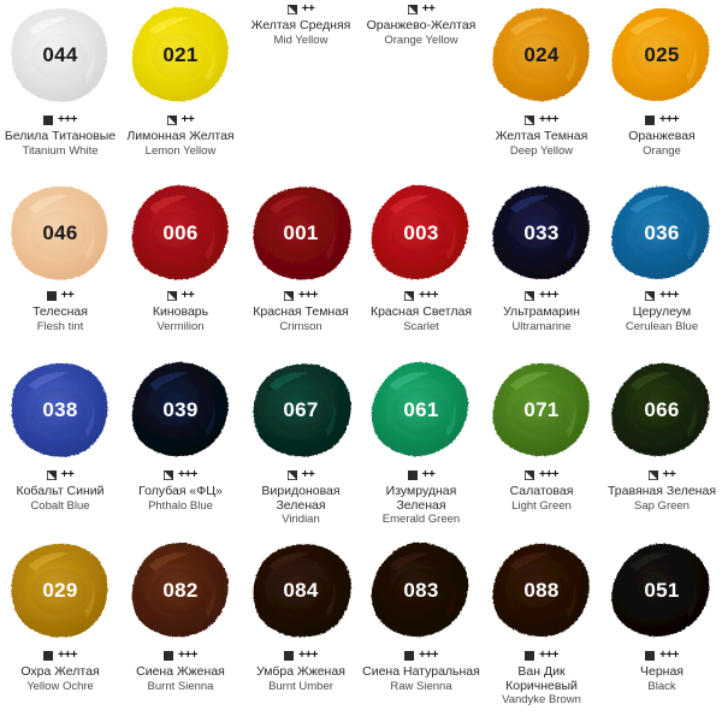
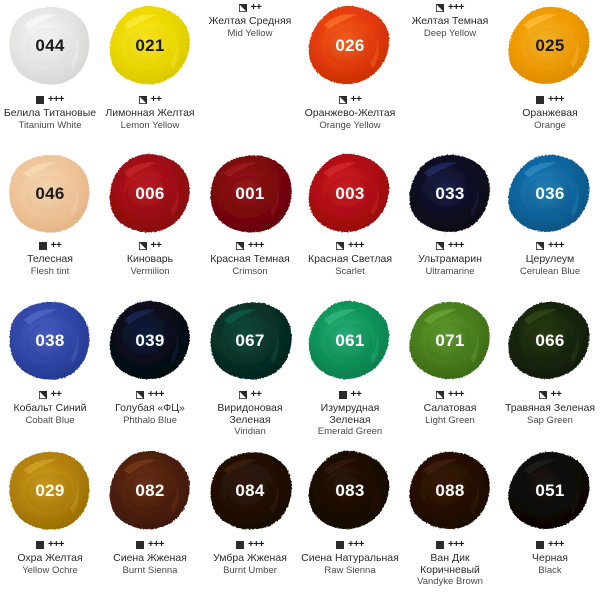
  044
  +++
  Белила Титановые
  Titanium White
  021
  ++
  Лимонная Желтая
  Lemon Yellow
  ++
  Желтая Средняя
  Mid Yellow
+ 026
  ++
  Оранжево-Желтая
  Orange Yellow
- 024
  +++
  Желтая Темная
  Deep Yellow
  025
  +++
  Оранжевая
  Orange
  046
  ++
  Телесная
  Flesh tint
  006
  ++
  Киноварь
  Vermilion
  001
  +++
  Красная Темная
  Crimson
  003
  +++
  Красная Светлая
  Scarlet
  033
  +++
  Ультрамарин
  Ultramarine
  036
  +++
  Церулеум
  Cerulean Blue
  038
  ++
  Кобальт Синий
  Cobalt Blue
  039
  +++
  Голубая «ФЦ»
  Phthalo Blue
  067
  ++
  Виридоновая Зеленая
  Viridian
  061
  ++
  Изумрудная Зеленая
  Emerald Green
  071
  +++
  Салатовая
  Light Green
  066
  ++
  Травяная Зеленая
  Sap Green
  029
  +++
  Охра Желтая
  Yellow Ochre
  082
  +++
  Сиена Жженая
  Burnt Sienna
  084
  +++
  Умбра Жженая
  Burnt Umber
  083
  +++
  Сиена Натуральная
  Raw Sienna
  088
  +++
  Ван Дик Коричневый
  Vandyke Brown
  051
  +++
  Черная
  Black
